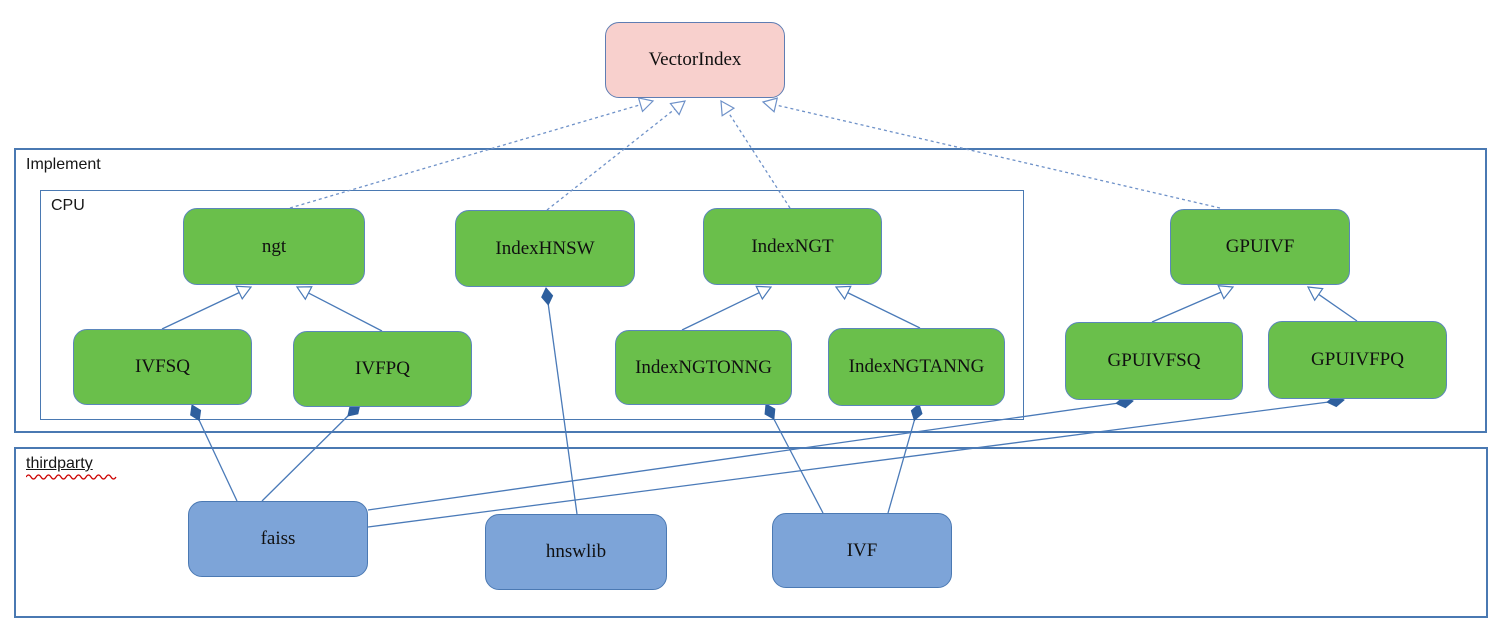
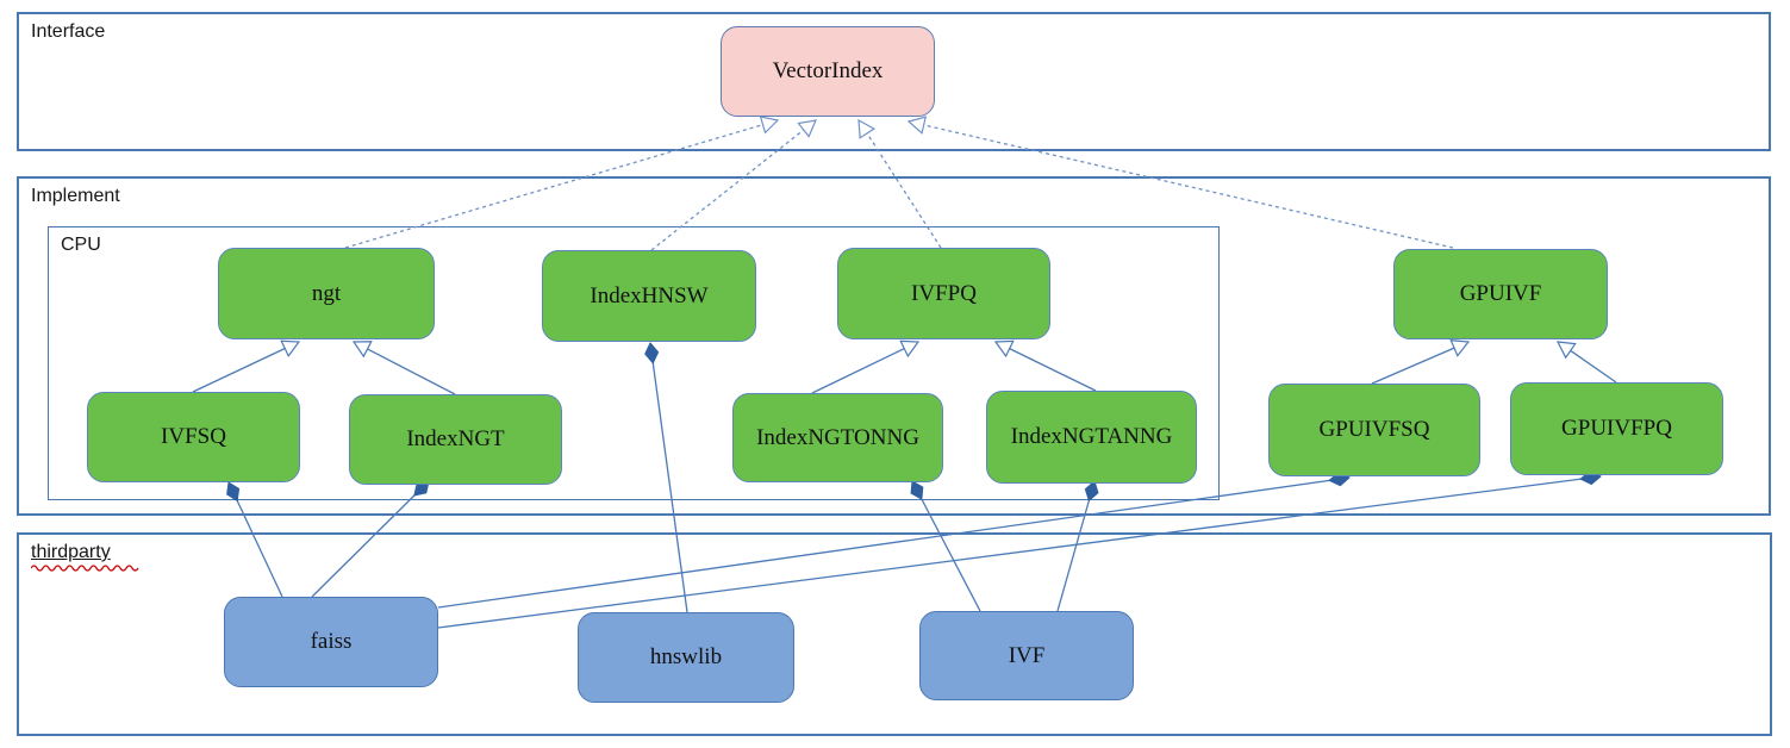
+ Interface
  Implement
  CPU
  thirdparty
  VectorIndex
  ngt
  IndexHNSW
- IndexNGT
+ IVFPQ
  GPUIVF
  IVFSQ
- IVFPQ
+ IndexNGT
  IndexNGTONNG
  IndexNGTANNG
  GPUIVFSQ
  GPUIVFPQ
  faiss
  hnswlib
  IVF
